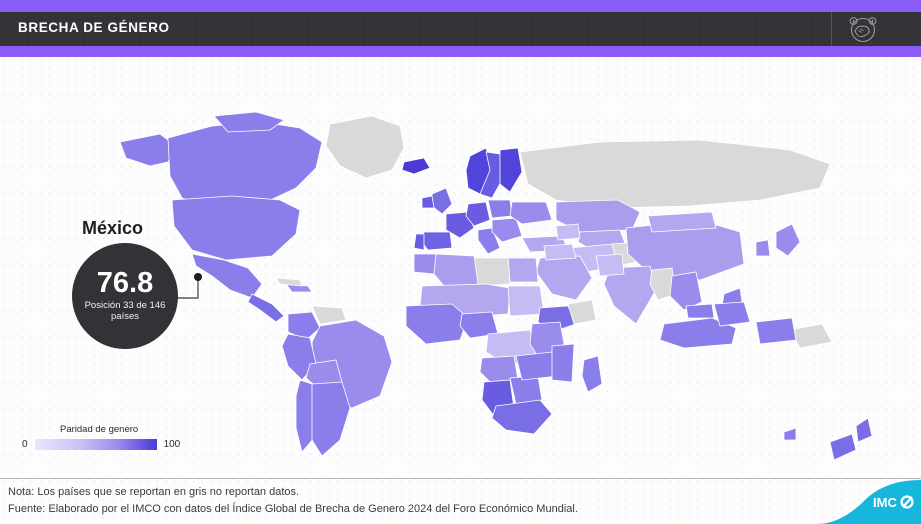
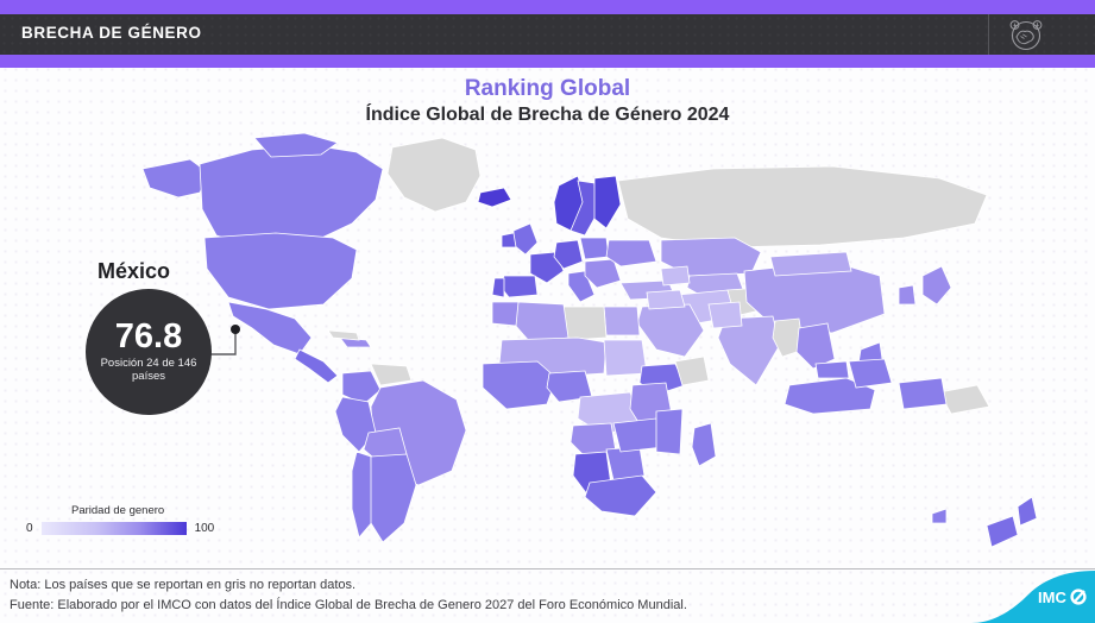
  BRECHA DE GÉNERO
+ Ranking Global
+ Índice Global de Brecha de Género 2024
  México
  76.8
- Posición 33 de 146 países
+ Posición 24 de 146 países
  Paridad de genero
  0
  100
  Nota: Los países que se reportan en gris no reportan datos.
- Fuente: Elaborado por el IMCO con datos del Índice Global de Brecha de Genero 2024 del Foro Económico Mundial.
+ Fuente: Elaborado por el IMCO con datos del Índice Global de Brecha de Genero 2027 del Foro Económico Mundial.
  IMC
